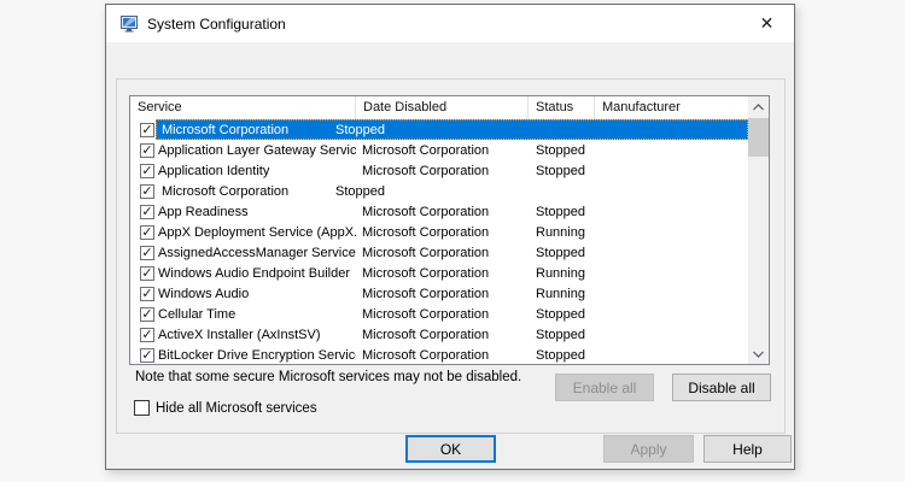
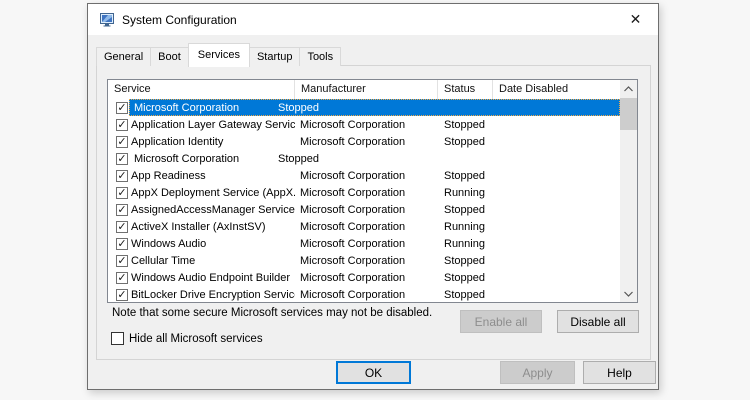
  System Configuration
  ✕
+ General
+ Boot
+ Services
+ Startup
+ Tools
  Service
- Date Disabled
+ Manufacturer
  Status
- Manufacturer
+ Date Disabled
  ✓
  Microsoft Corporation
  Stopped
  ✓
  Application Layer Gateway Servic
  Microsoft Corporation
  Stopped
  ✓
  Application Identity
  Microsoft Corporation
  Stopped
  ✓
  Microsoft Corporation
  Stopped
  ✓
  App Readiness
  Microsoft Corporation
  Stopped
  ✓
  AppX Deployment Service (AppX.
  Microsoft Corporation
  Running
  ✓
  AssignedAccessManager Service
  Microsoft Corporation
  Stopped
  ✓
- Windows Audio Endpoint Builder
+ ActiveX Installer (AxInstSV)
  Microsoft Corporation
  Running
  ✓
  Windows Audio
  Microsoft Corporation
  Running
  ✓
  Cellular Time
  Microsoft Corporation
  Stopped
  ✓
- ActiveX Installer (AxInstSV)
+ Windows Audio Endpoint Builder
  Microsoft Corporation
  Stopped
  ✓
  BitLocker Drive Encryption Servic
  Microsoft Corporation
  Stopped
  Note that some secure Microsoft services may not be disabled.
  Enable all
  Disable all
  Hide all Microsoft services
  OK
  Apply
  Help
